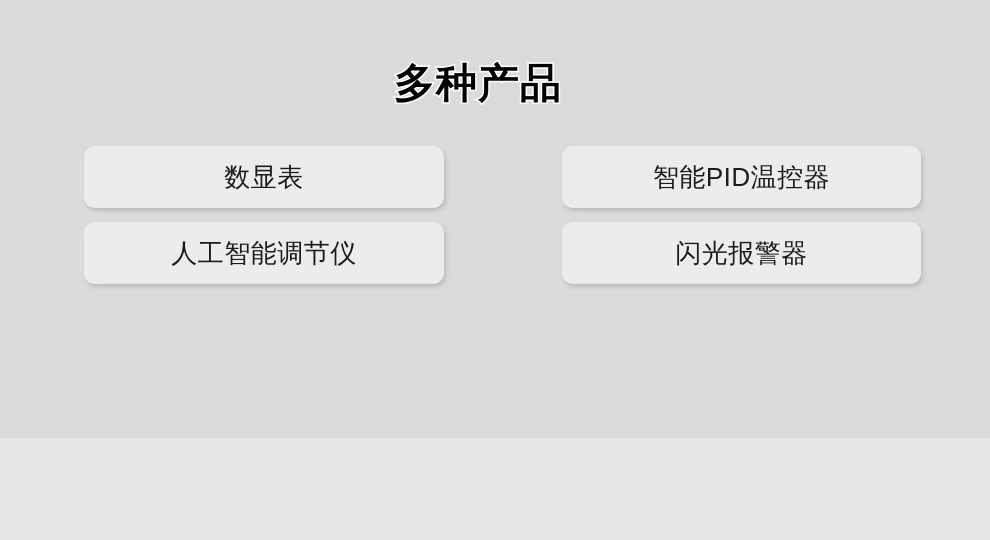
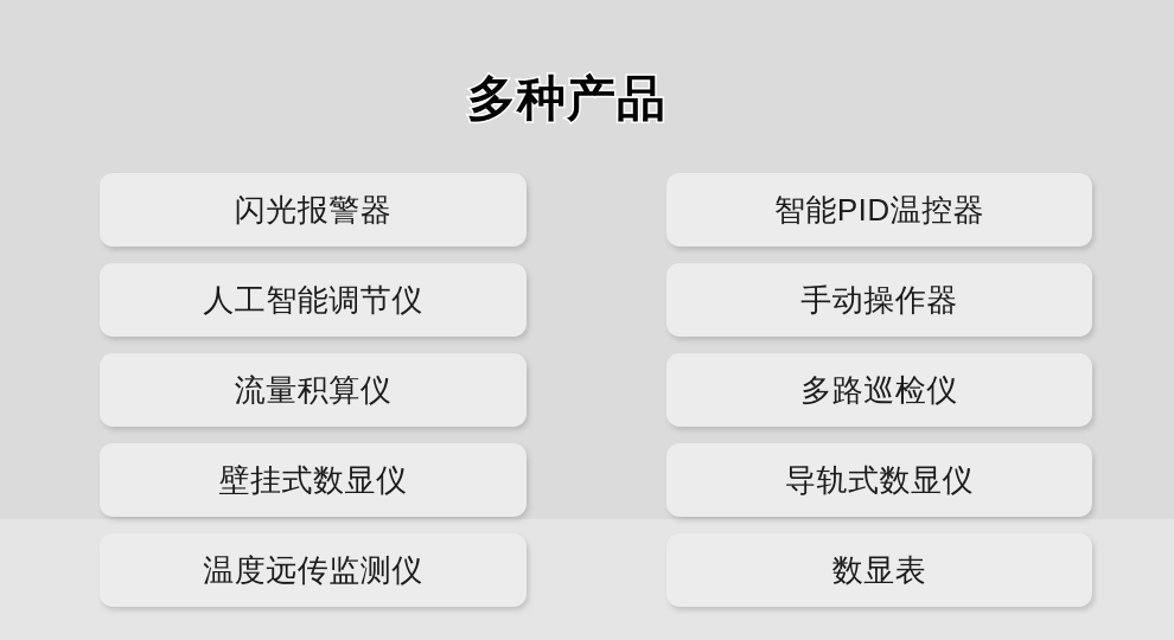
  多种产品
- 数显表
+ 闪光报警器
  智能PID温控器
  人工智能调节仪
+ 手动操作器
+ 流量积算仪
+ 多路巡检仪
+ 壁挂式数显仪
+ 导轨式数显仪
+ 温度远传监测仪
- 闪光报警器
+ 数显表
